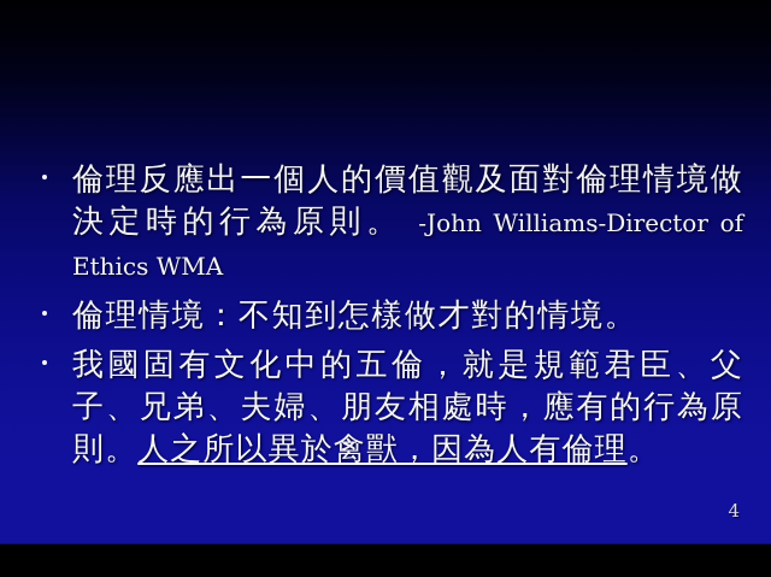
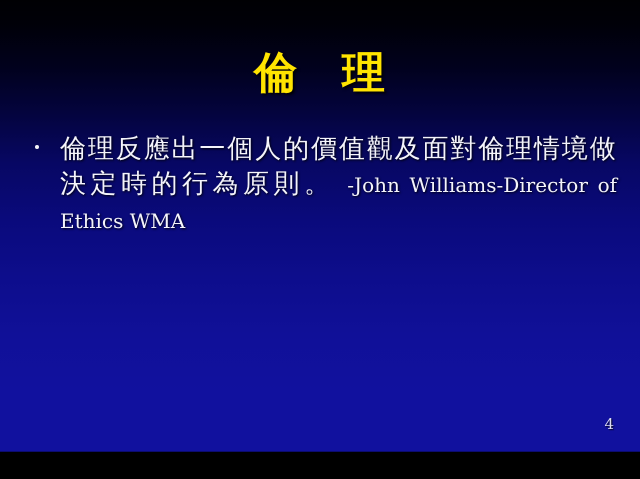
+ 倫 理
  倫理反應出一個人的價值觀及面對倫理情境做決定時的行為原則。 -John Williams-Director of Ethics WMA
- 倫理情境：不知到怎樣做才對的情境。
- 我國固有文化中的五倫，就是規範君臣、父子、兄弟、夫婦、朋友相處時，應有的行為原則。人之所以異於禽獸，因為人有倫理。
  4
